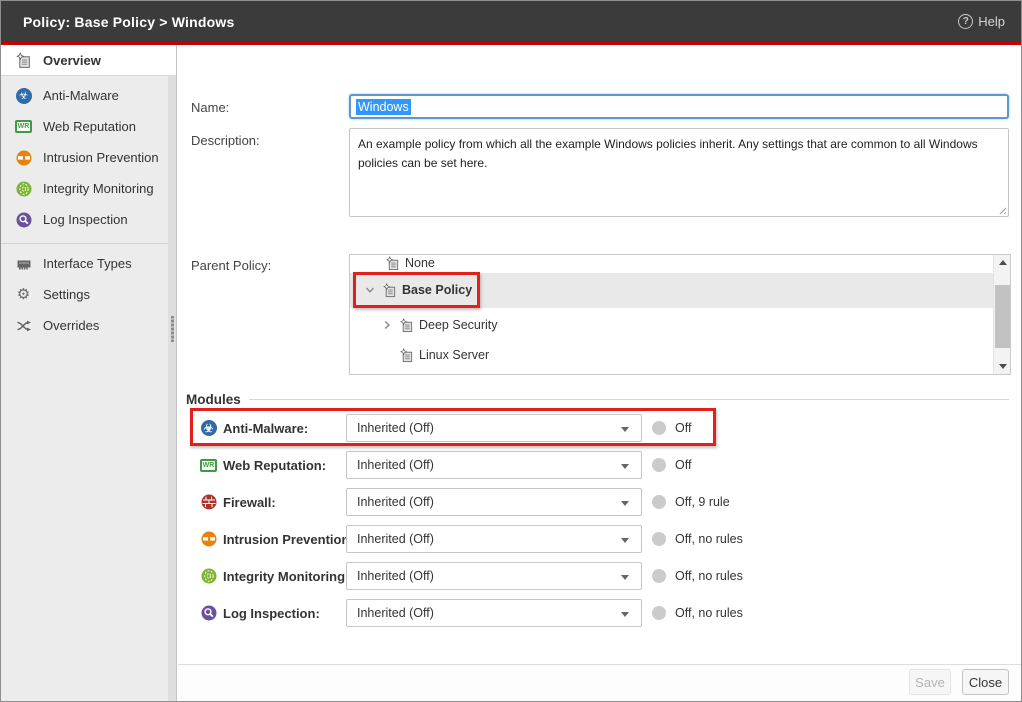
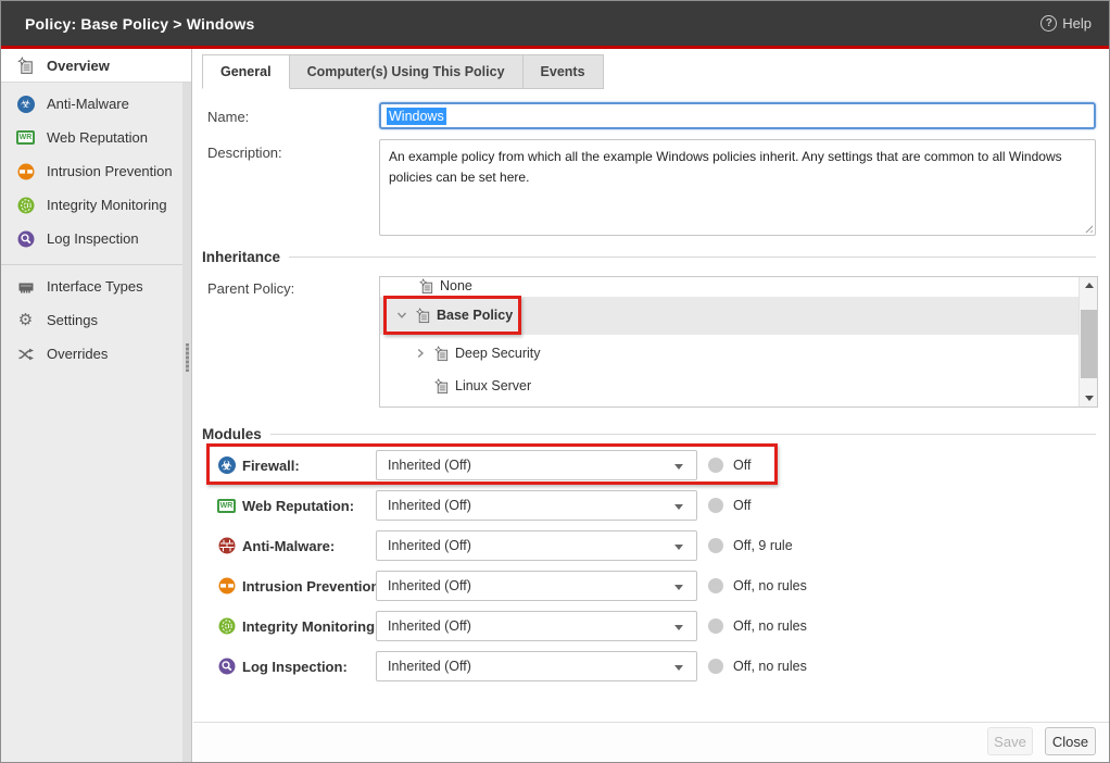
  Policy: Base Policy > Windows
  ?
  Help
  Overview
  ☣
  Anti-Malware
  Web Reputation
  Intrusion Prevention
  Integrity Monitoring
  Log Inspection
  Interface Types
  ⚙
  Settings
  Overrides
+ General
+ Computer(s) Using This Policy
+ Events
  Name:
  Windows
  Description:
  An example policy from which all the example Windows policies inherit. Any settings that are common to all Windows policies can be set here.
+ Inheritance
  Parent Policy:
  None
  Base Policy
  Deep Security
  Linux Server
  Modules
  ☣
- Anti-Malware:
+ Firewall:
  Inherited (Off)
  Off
  Web Reputation:
  Inherited (Off)
  Off
- Firewall:
+ Anti-Malware:
  Inherited (Off)
  Off, 9 rule
  Intrusion Preventio
  Inherited (Off)
  Off, no rules
  Integrity Monitoring
  Inherited (Off)
  Off, no rules
  Log Inspection:
  Inherited (Off)
  Off, no rules
  Save
  Close
